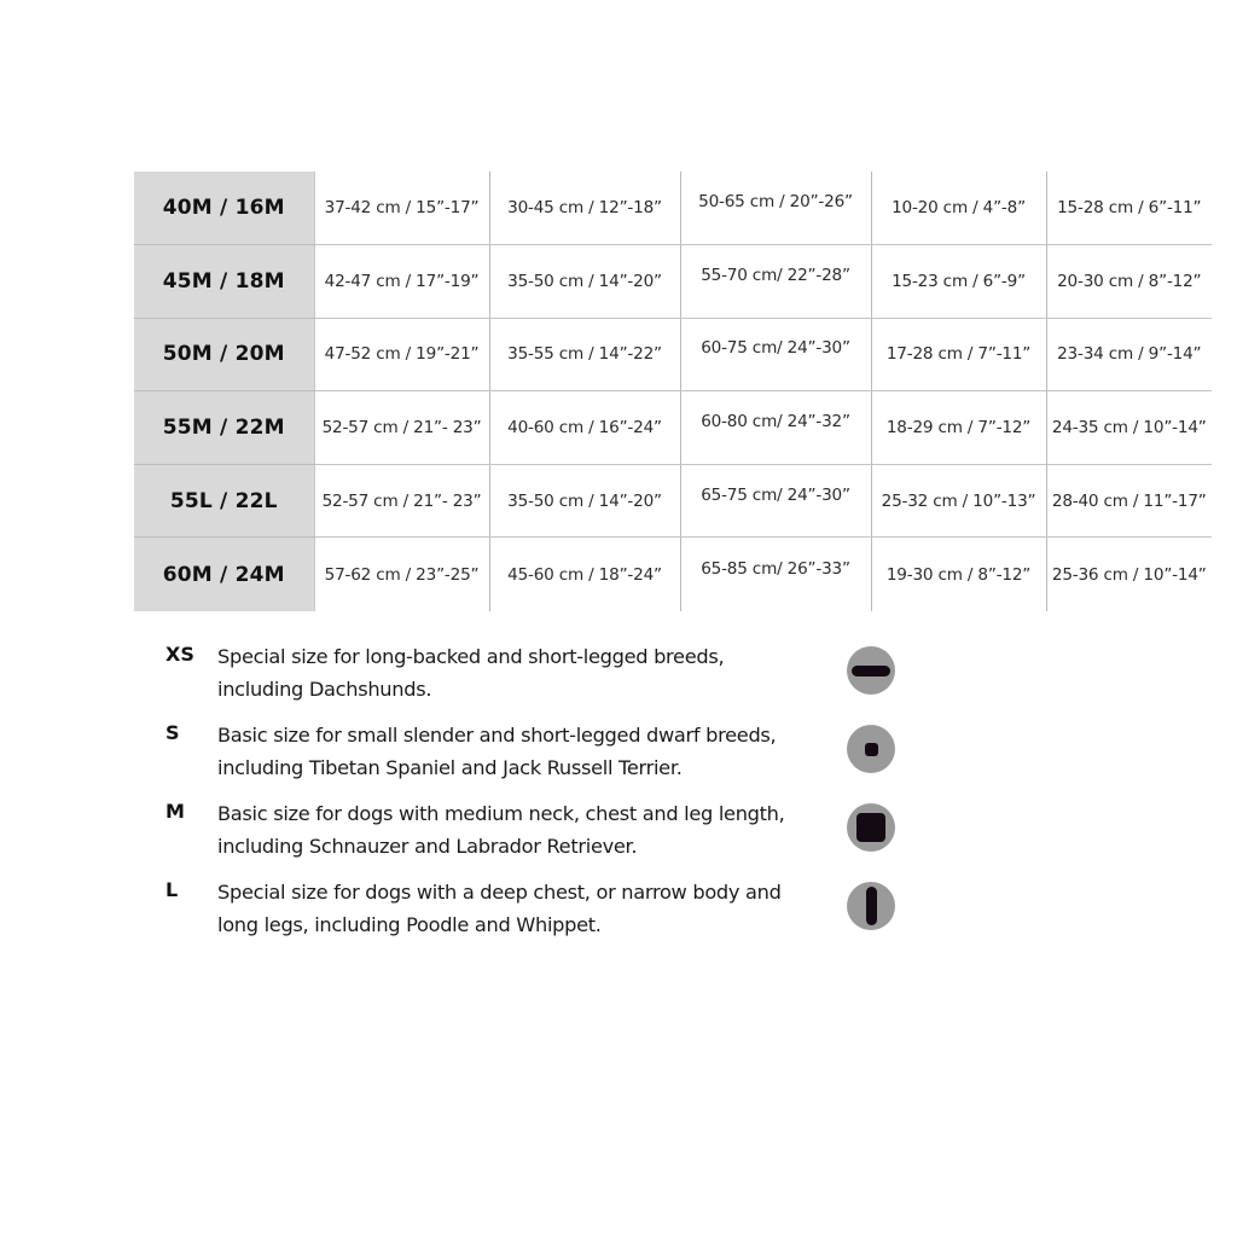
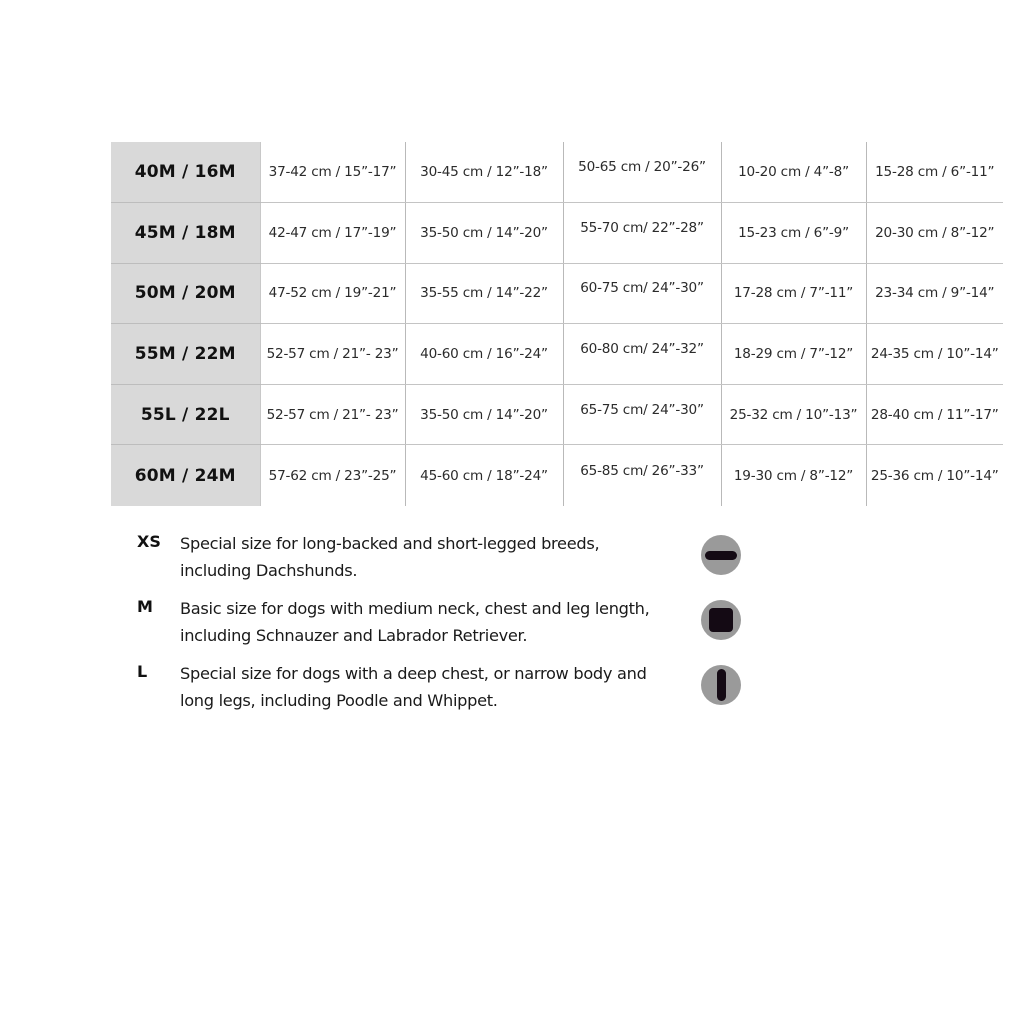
  40M / 16M	37-42 cm / 15”-17”	30-45 cm / 12”-18”	50-65 cm / 20”-26”	10-20 cm / 4”-8”	15-28 cm / 6”-11”
  45M / 18M	42-47 cm / 17”-19”	35-50 cm / 14”-20”	55-70 cm/ 22”-28”	15-23 cm / 6”-9”	20-30 cm / 8”-12”
  50M / 20M	47-52 cm / 19”-21”	35-55 cm / 14”-22”	60-75 cm/ 24”-30”	17-28 cm / 7”-11”	23-34 cm / 9”-14”
  55M / 22M	52-57 cm / 21”- 23”	40-60 cm / 16”-24”	60-80 cm/ 24”-32”	18-29 cm / 7”-12”	24-35 cm / 10”-14”
  55L / 22L	52-57 cm / 21”- 23”	35-50 cm / 14”-20”	65-75 cm/ 24”-30”	25-32 cm / 10”-13”	28-40 cm / 11”-17”
  60M / 24M	57-62 cm / 23”-25”	45-60 cm / 18”-24”	65-85 cm/ 26”-33”	19-30 cm / 8”-12”	25-36 cm / 10”-14”
  XS
  Special size for long-backed and short-legged breeds,
  including Dachshunds.
- S
- Basic size for small slender and short-legged dwarf breeds,
- including Tibetan Spaniel and Jack Russell Terrier.
  M
  Basic size for dogs with medium neck, chest and leg length,
  including Schnauzer and Labrador Retriever.
  L
  Special size for dogs with a deep chest, or narrow body and
  long legs, including Poodle and Whippet.
